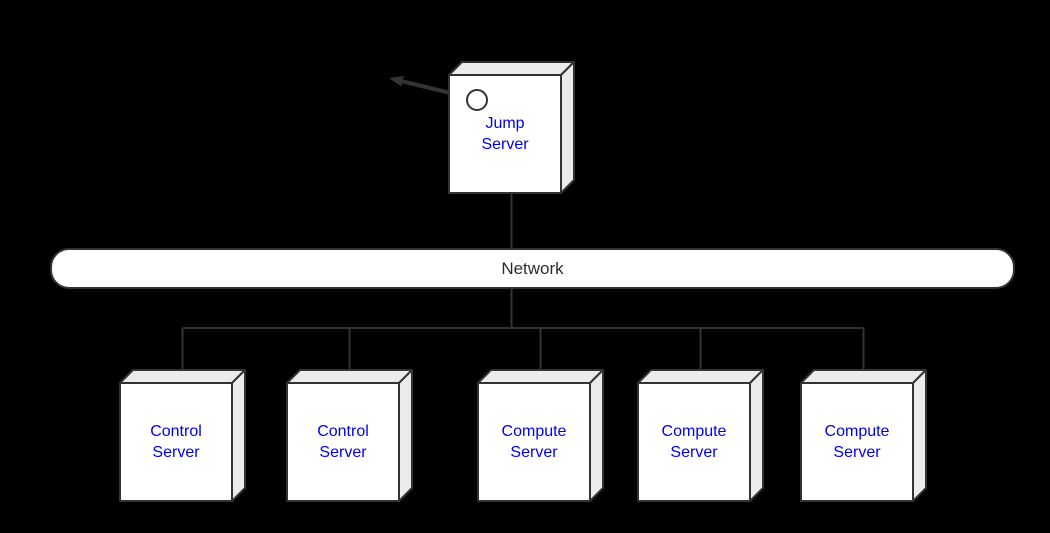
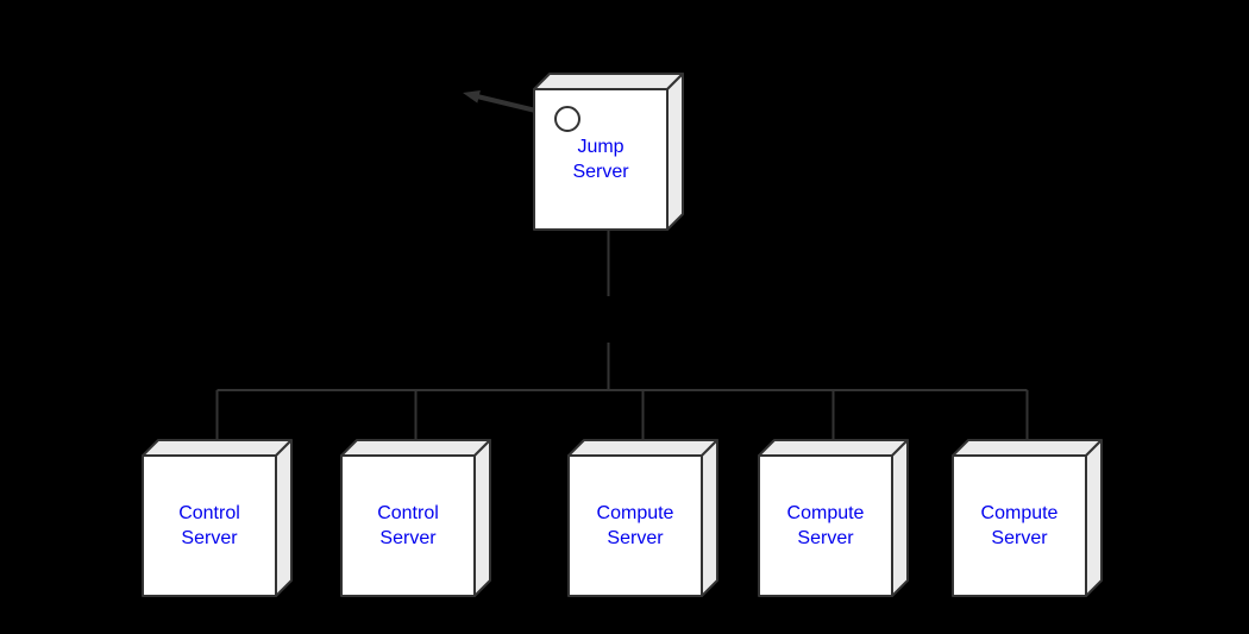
  Jump
  Server
- Network
  Control
  Server
  Control
  Server
  Compute
  Server
  Compute
  Server
  Compute
  Server
